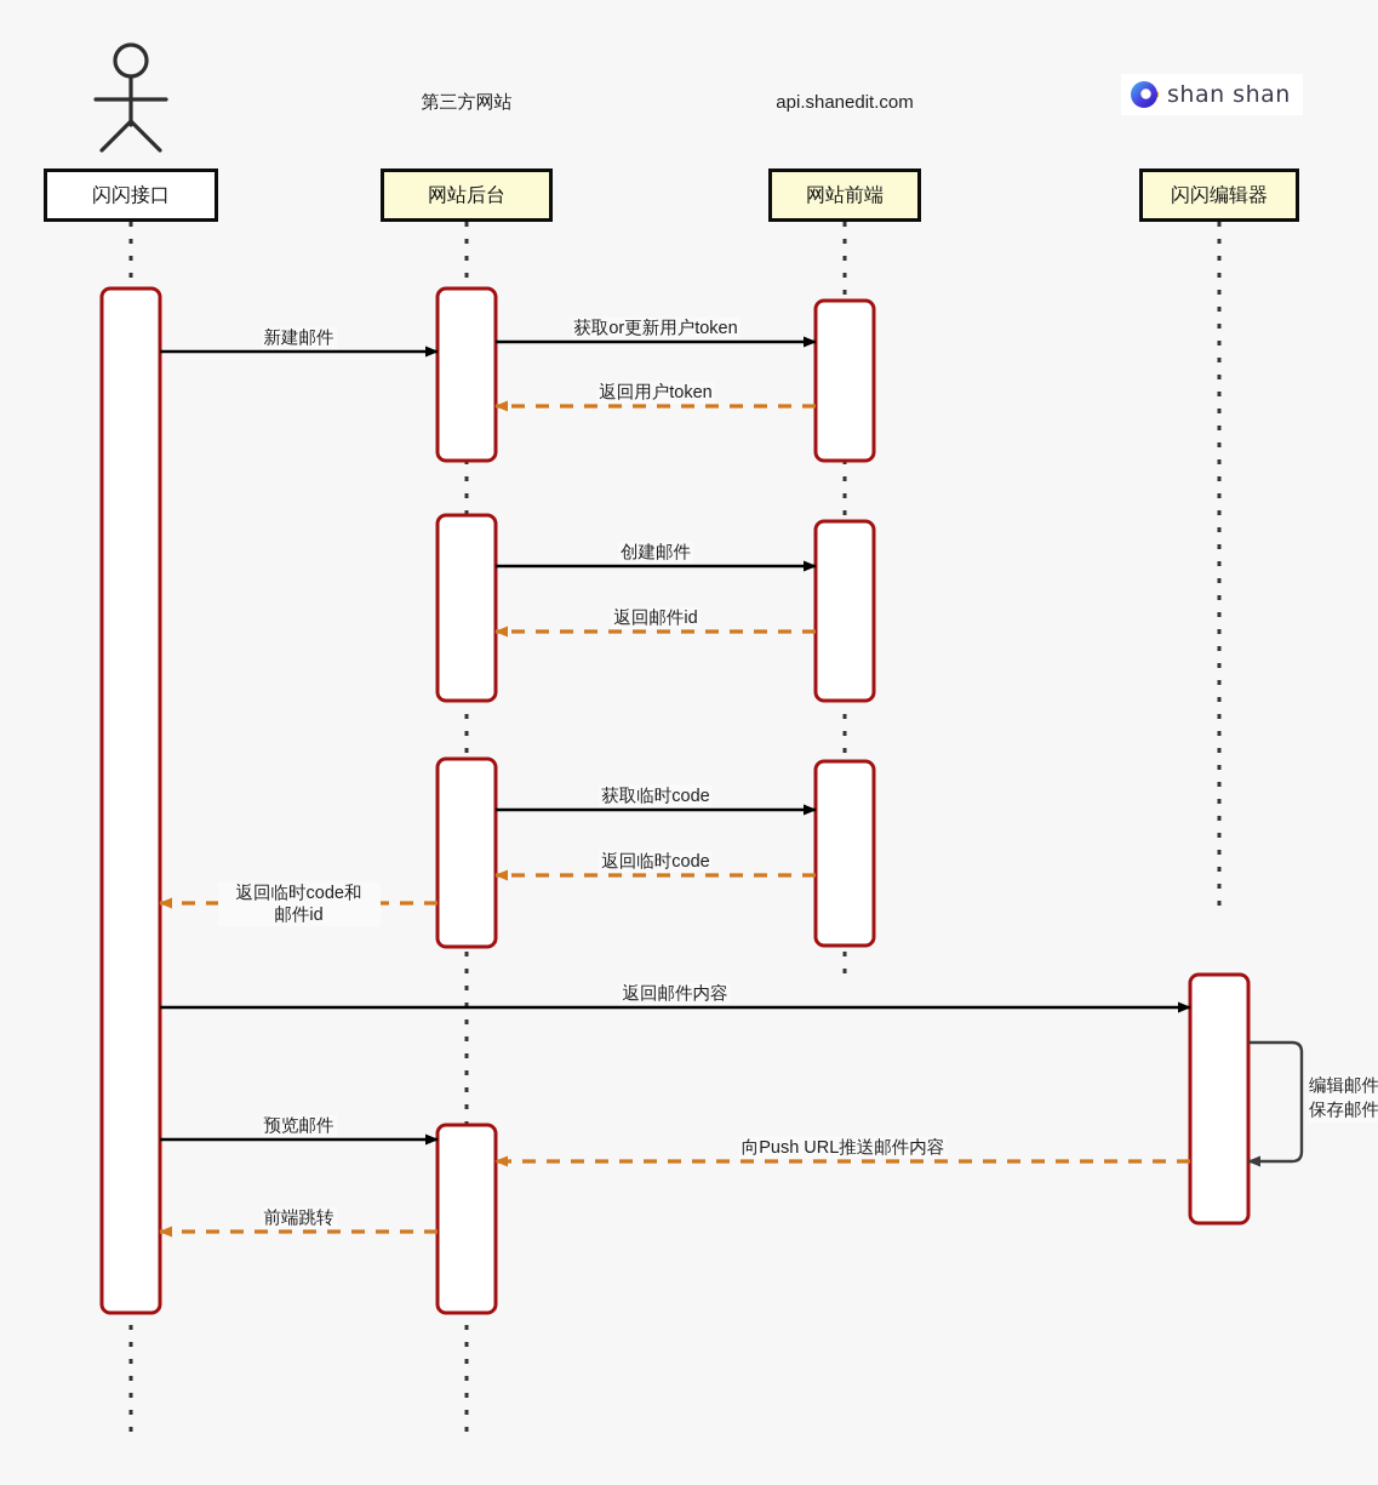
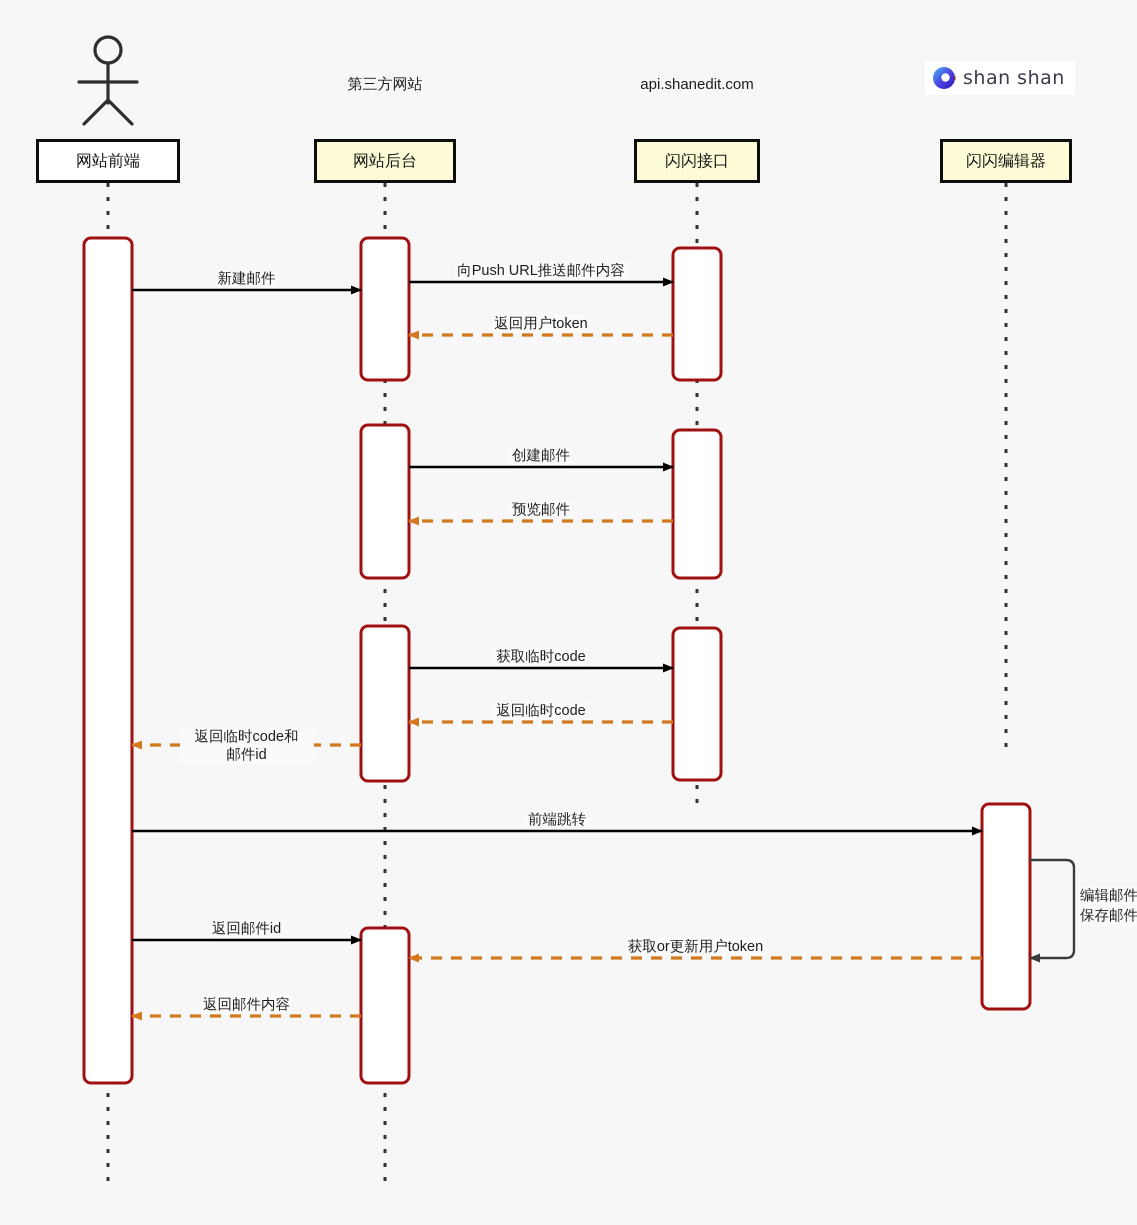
  第三方网站
  api.shanedit.com
  shan shan
- 闪闪接口
+ 网站前端
  网站后台
- 网站前端
+ 闪闪接口
  闪闪编辑器
  新建邮件
- 获取or更新用户token
+ 向Push URL推送邮件内容
  返回用户token
  创建邮件
- 返回邮件id
+ 预览邮件
  获取临时code
  返回临时code
  返回临时code和
  邮件id
- 返回邮件内容
+ 前端跳转
- 预览邮件
+ 返回邮件id
- 向Push URL推送邮件内容
+ 获取or更新用户token
- 前端跳转
+ 返回邮件内容
  编辑邮件
  保存邮件
